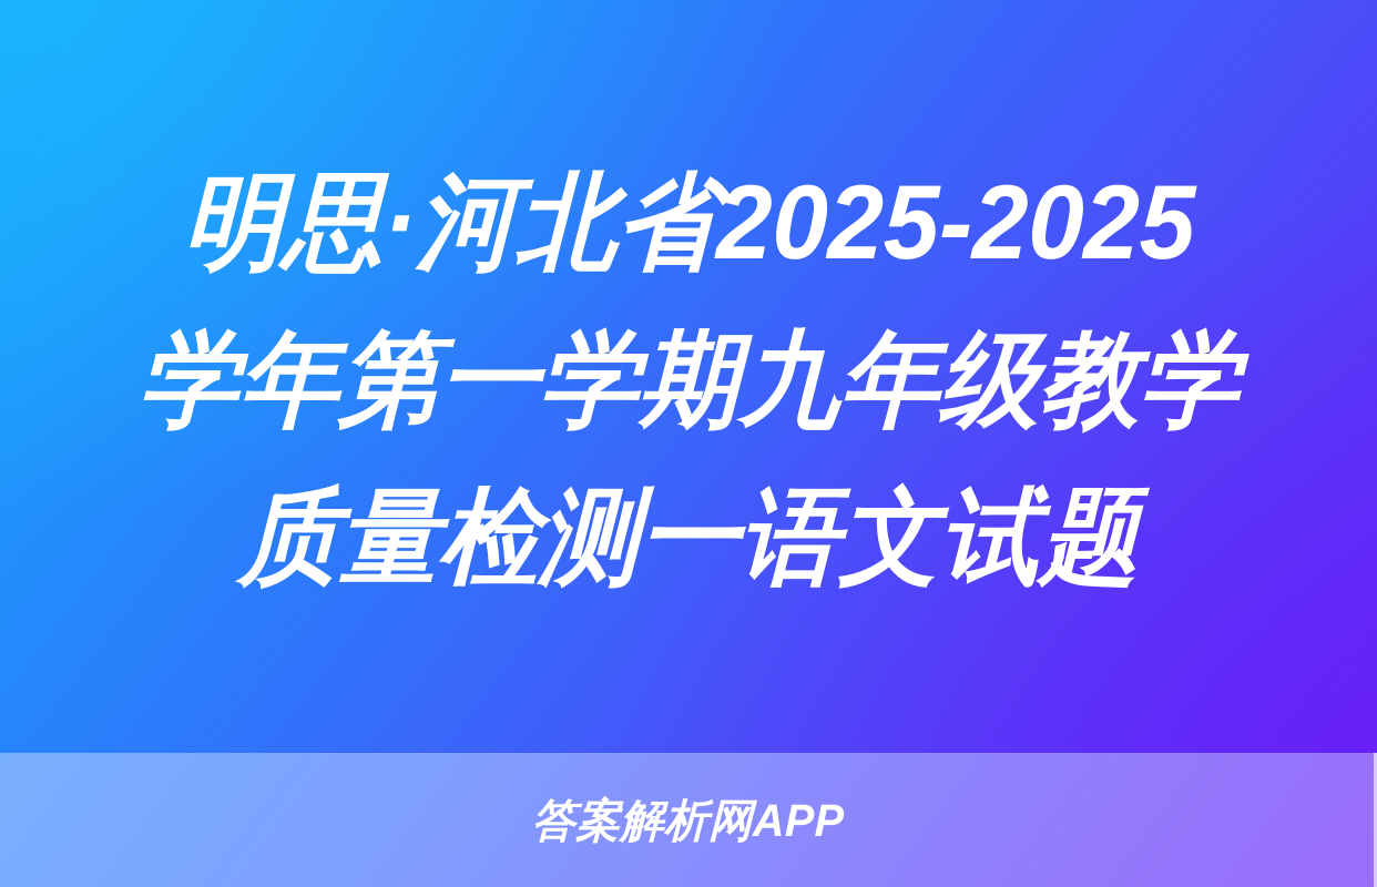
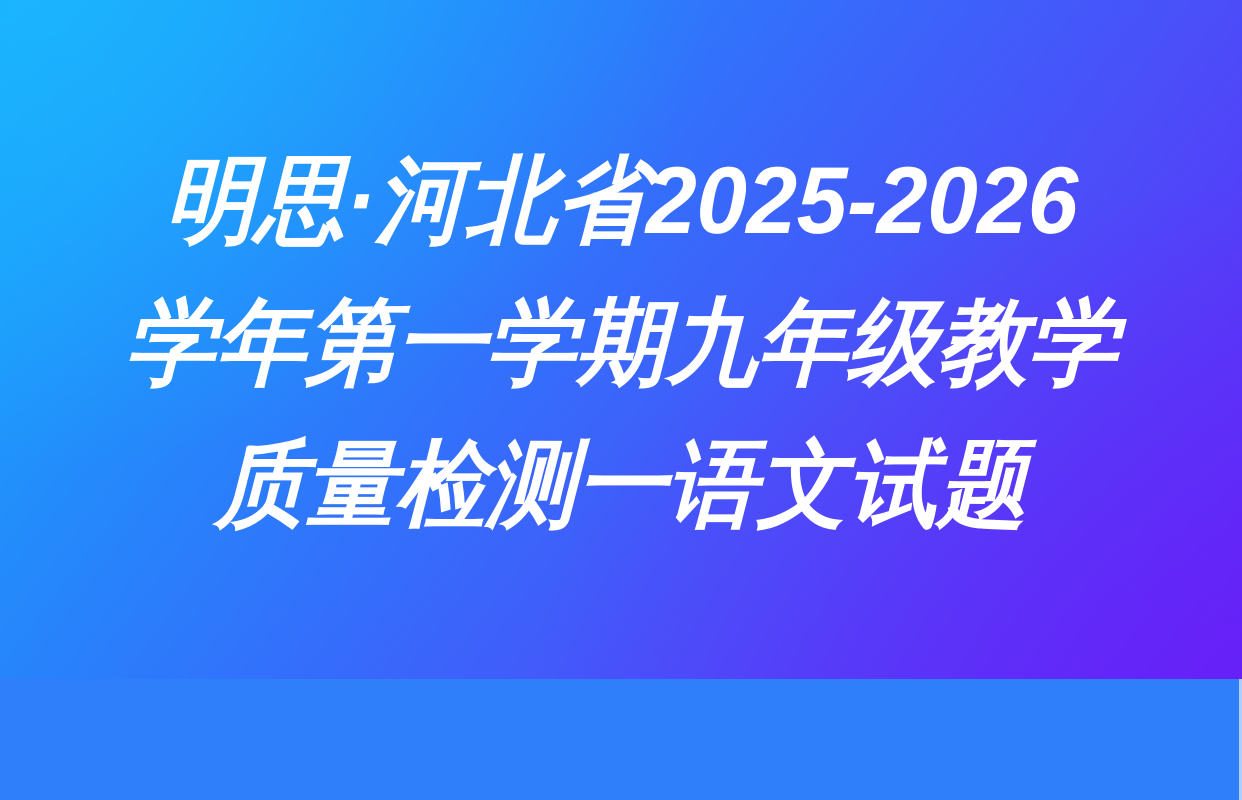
- 明思·河北省2025-2025
+ 明思·河北省2025-2026
  学年第一学期九年级教学
  质量检测一语文试题
- 答案解析网APP
